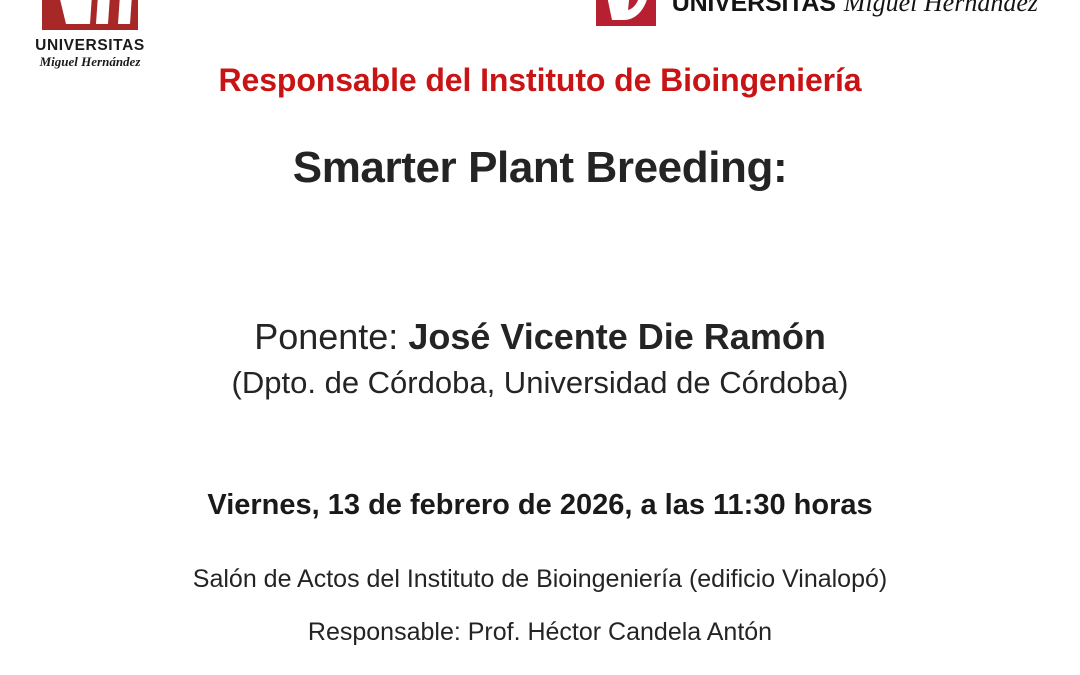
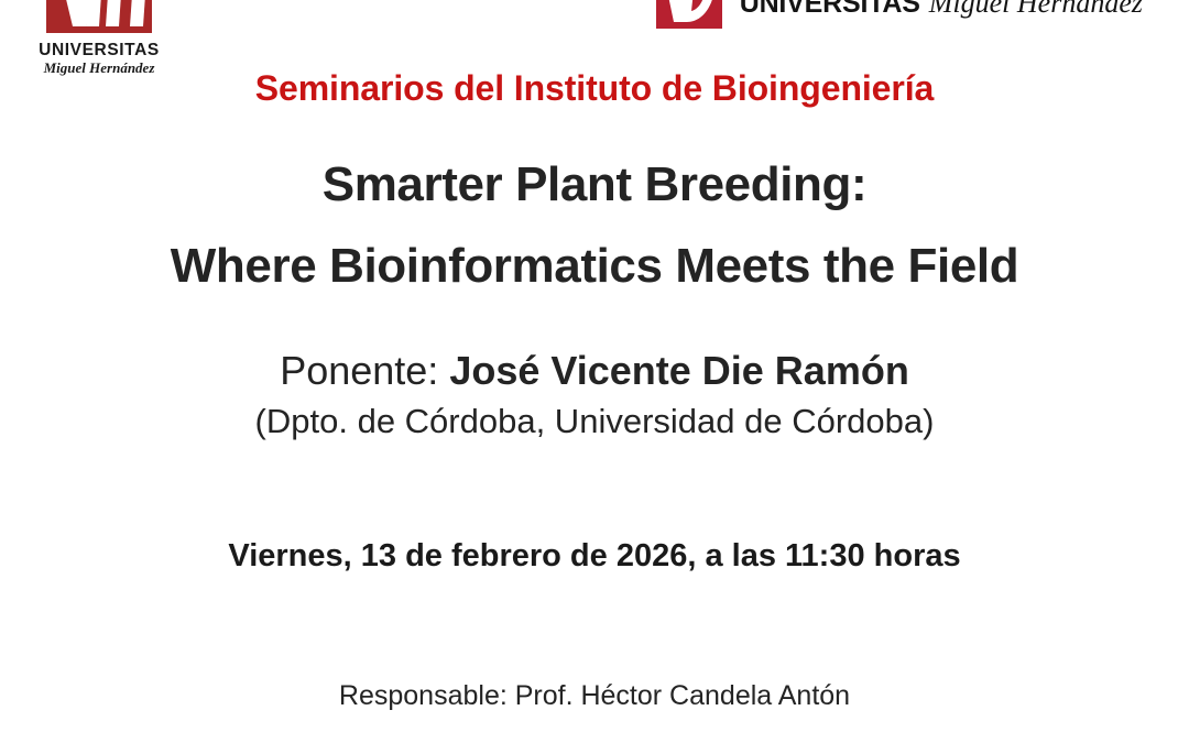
  UNIVERSITAS
  Miguel Hernández
  UNIVERSITAS
  Miguel Hernández
- Responsable del Instituto de Bioingeniería
+ Seminarios del Instituto de Bioingeniería
  Smarter Plant Breeding:
+ Where Bioinformatics Meets the Field
  Ponente: José Vicente Die Ramón
  (Dpto. de Córdoba, Universidad de Córdoba)
  Viernes, 13 de febrero de 2026, a las 11:30 horas
- Salón de Actos del Instituto de Bioingeniería (edificio Vinalopó)
  Responsable: Prof. Héctor Candela Antón
